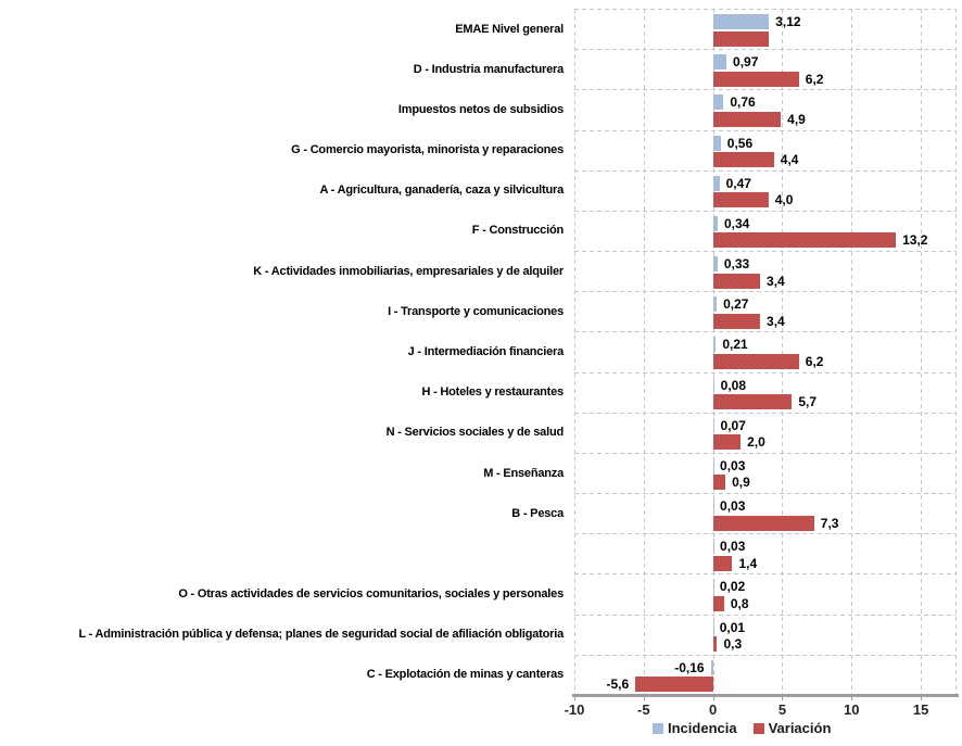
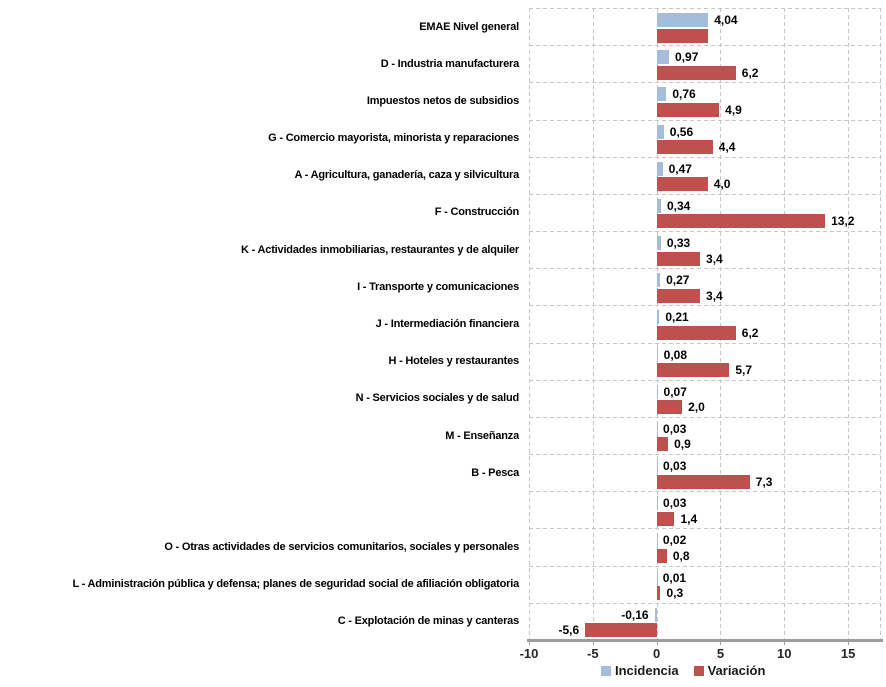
  -10
  -5
  0
  5
  10
  15
  EMAE Nivel general
- 3,12
+ 4,04
  D - Industria manufacturera
  0,97
  6,2
  Impuestos netos de subsidios
  0,76
  4,9
  G - Comercio mayorista, minorista y reparaciones
  0,56
  4,4
  A - Agricultura, ganadería, caza y silvicultura
  0,47
  4,0
  F - Construcción
  0,34
  13,2
- K - Actividades inmobiliarias, empresariales y de alquiler
+ K - Actividades inmobiliarias, restaurantes y de alquiler
  0,33
  3,4
  I - Transporte y comunicaciones
  0,27
  3,4
  J - Intermediación financiera
  0,21
  6,2
  H - Hoteles y restaurantes
  0,08
  5,7
  N - Servicios sociales y de salud
  0,07
  2,0
  M - Enseñanza
  0,03
  0,9
  B - Pesca
  0,03
  7,3
  0,03
  1,4
  O - Otras actividades de servicios comunitarios, sociales y personales
  0,02
  0,8
  L - Administración pública y defensa; planes de seguridad social de afiliación obligatoria
  0,01
  0,3
  C - Explotación de minas y canteras
  -0,16
  -5,6
  Incidencia
  Variación
